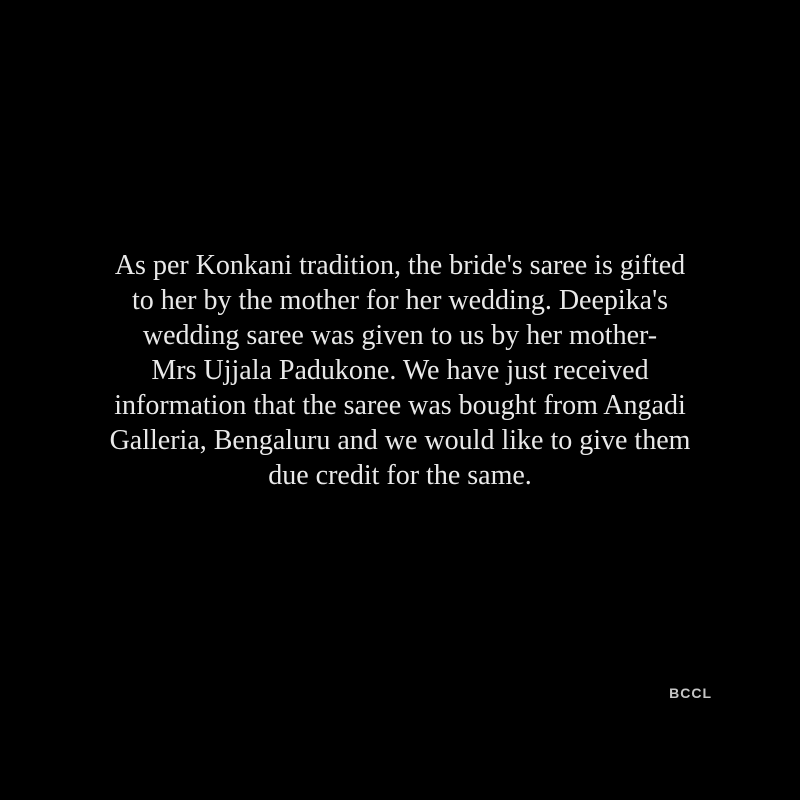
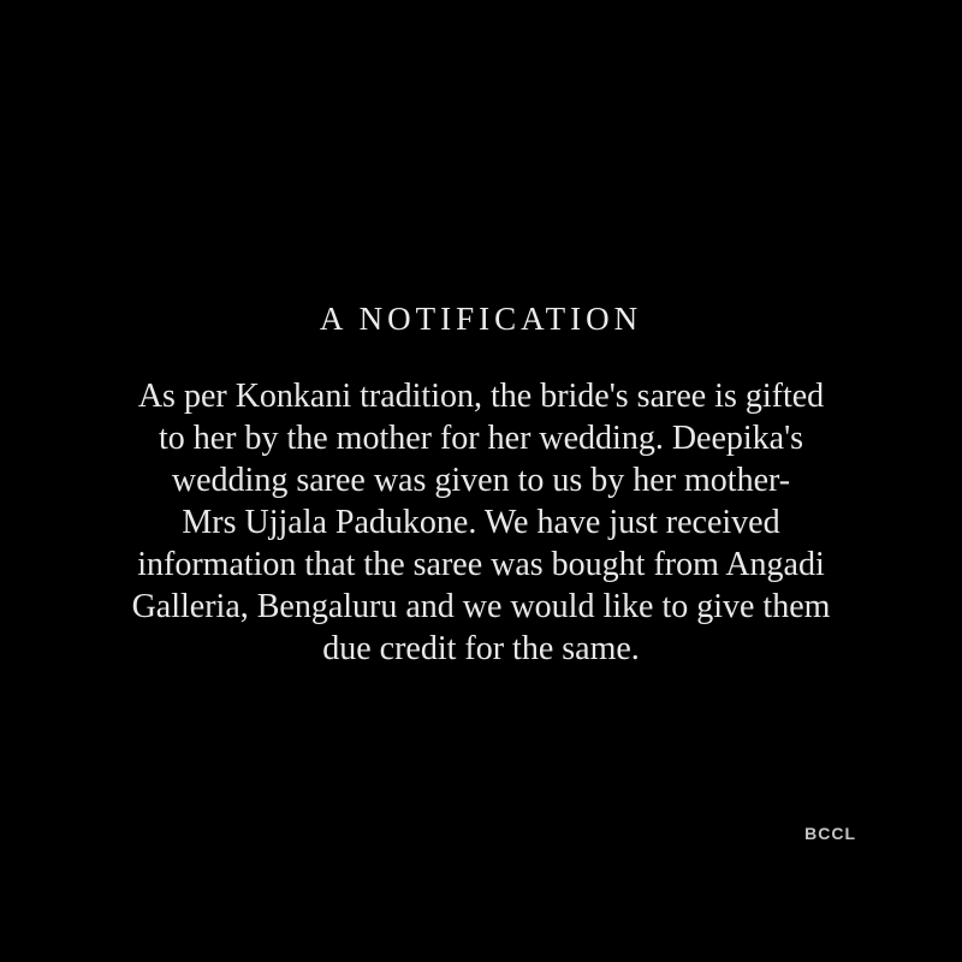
+ A NOTIFICATION
  As per Konkani tradition, the bride's saree is gifted
  to her by the mother for her wedding. Deepika's
  wedding saree was given to us by her mother-
  Mrs Ujjala Padukone. We have just received
  information that the saree was bought from Angadi
  Galleria, Bengaluru and we would like to give them
  due credit for the same.
  BCCL
